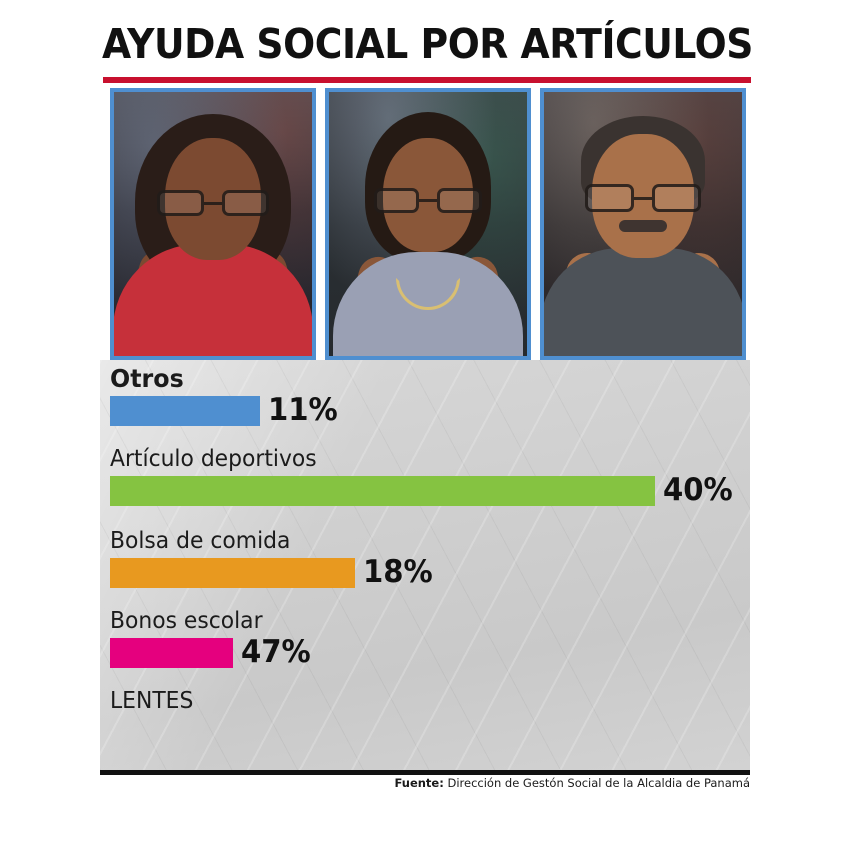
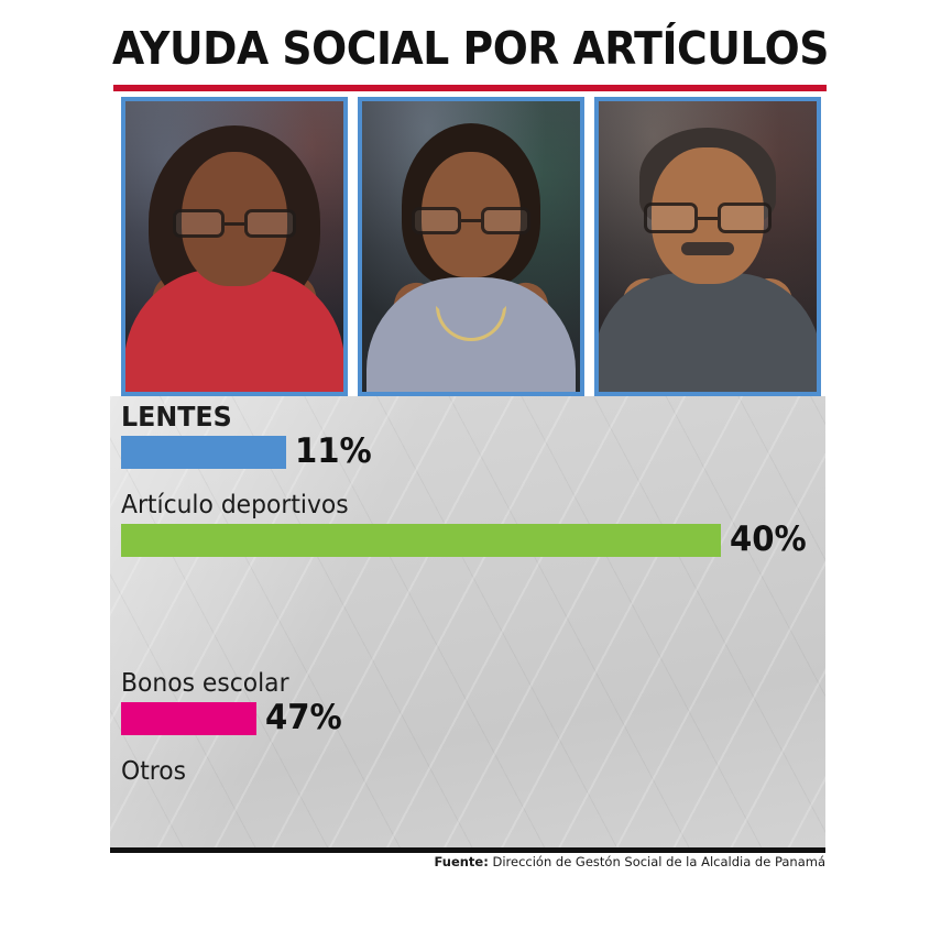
  AYUDA SOCIAL POR ARTÍCULOS
- Otros
+ LENTES
  11%
  Artículo deportivos
  40%
- Bolsa de comida
- 18%
  Bonos escolar
  47%
- LENTES
+ Otros
  Fuente: Dirección de Gestón Social de la Alcaldia de Panamá
